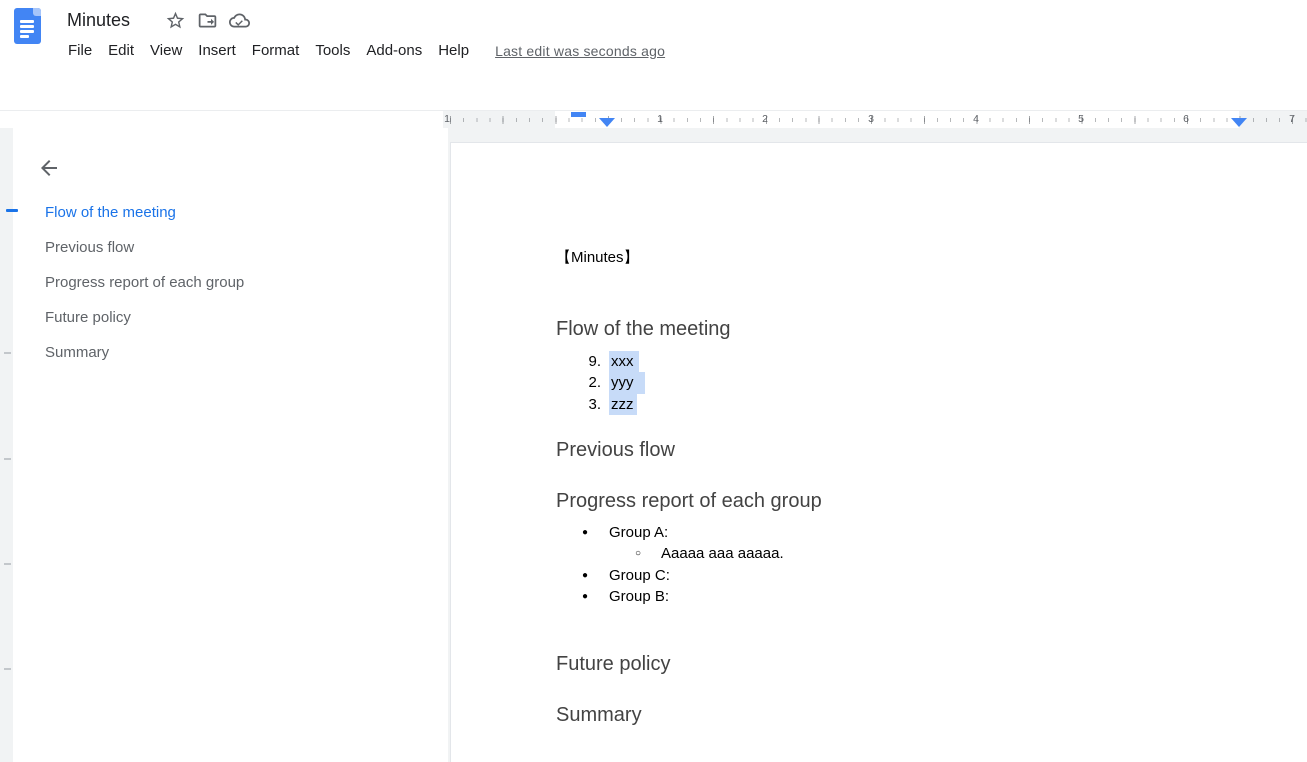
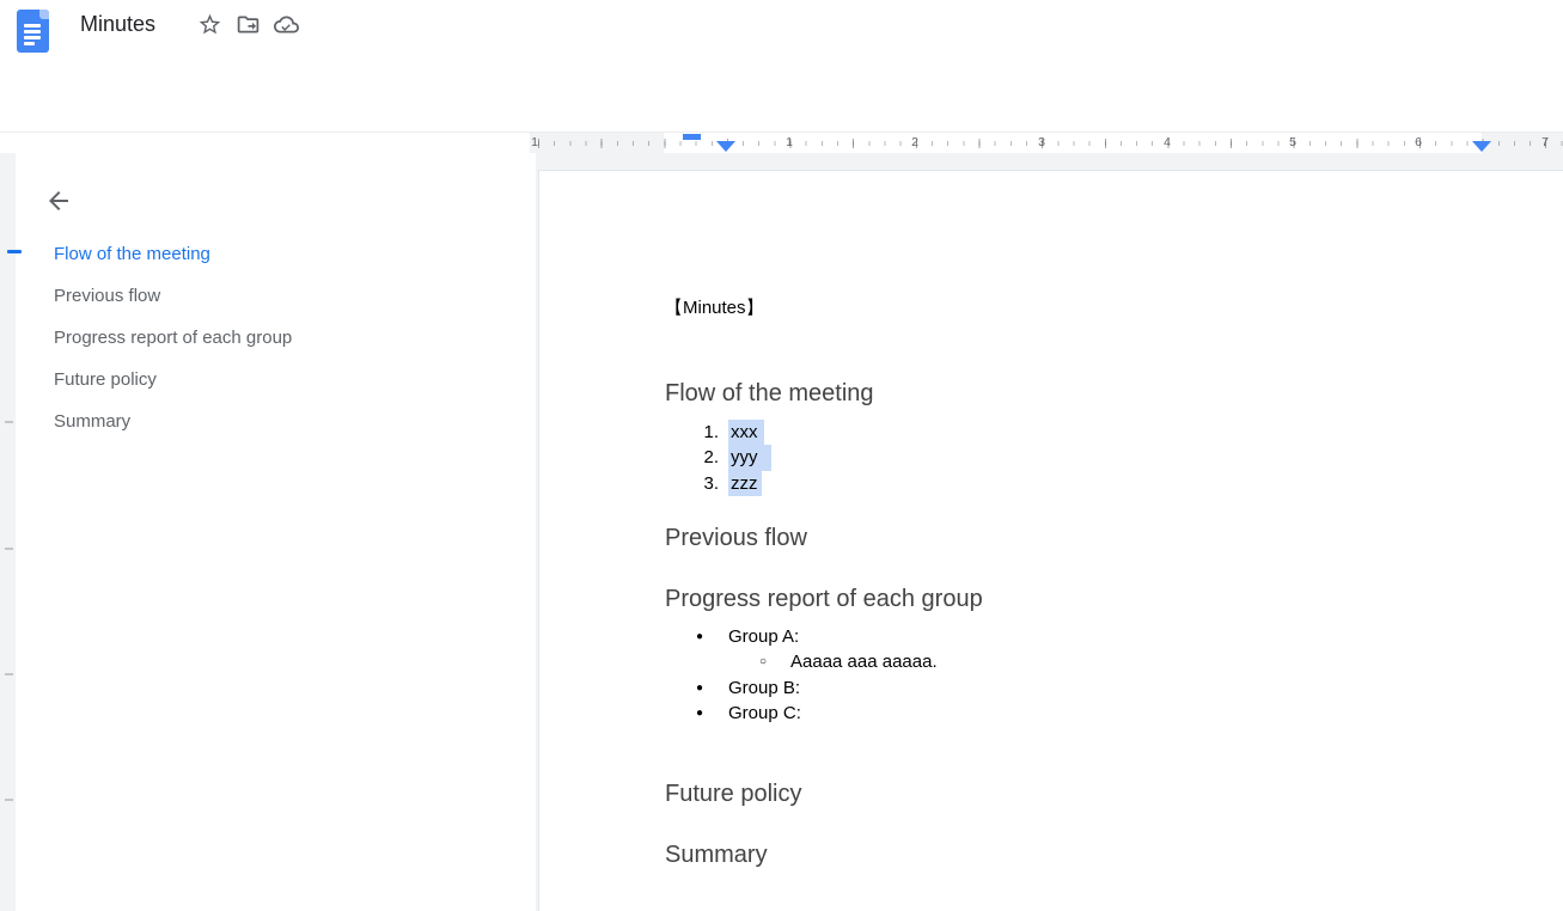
  Minutes
- File
- Edit
- View
- Insert
- Format
- Tools
- Add-ons
- Help
- Last edit was seconds ago
  1
  1
  2
  3
  4
  5
  6
  7
  Flow of the meeting
  Previous flow
  Progress report of each group
  Future policy
  Summary
  【Minutes】
  Flow of the meeting
- 9.
+ 1.
  xxx
  2.
  yyy
  3.
  zzz
  Previous flow
  Progress report of each group
  ●
  Group A:
  ○
  Aaaaa aaa aaaaa.
  ●
- Group C:
+ Group B:
  ●
- Group B:
+ Group C:
  Future policy
  Summary
